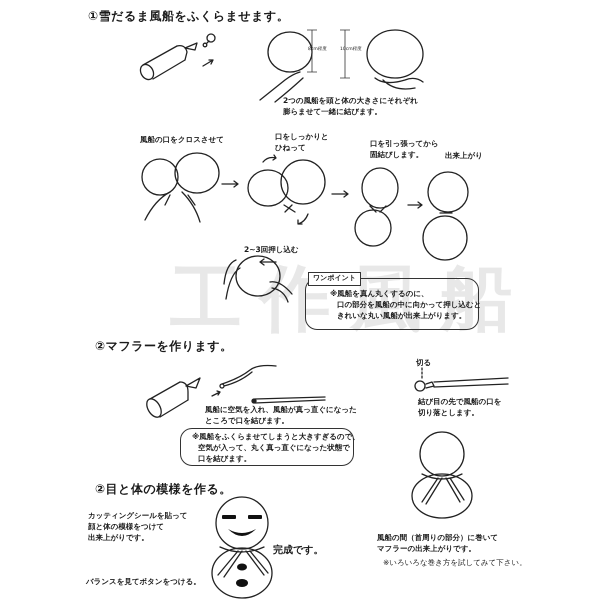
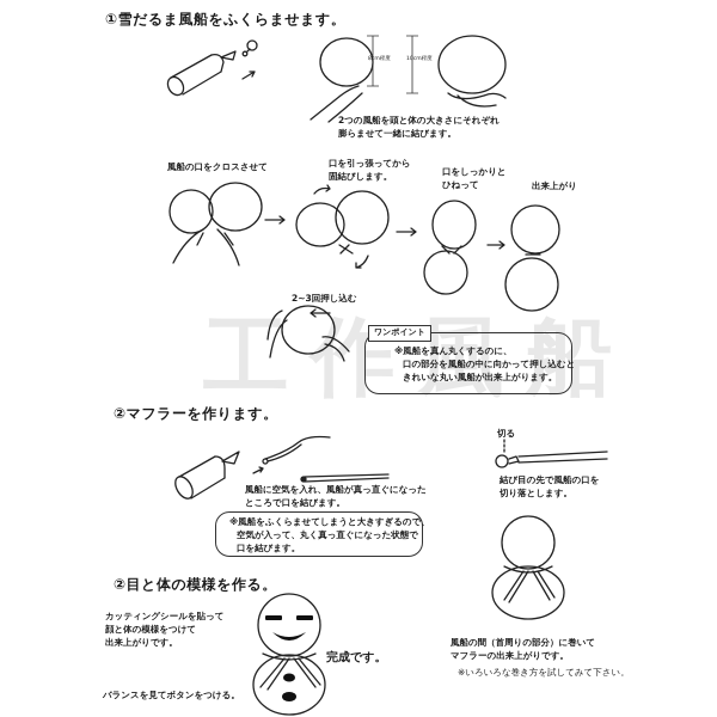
  工作風船
  ①雪だるま風船をふくらませます。
  2つの風船を頭と体の大きさにそれぞれ
  膨らませて一緒に結びます。
  風船の口をクロスさせて
- 口をしっかりと
+ 口を引っ張ってから
- ひねって
+ 固結びします。
- 口を引っ張ってから
+ 口をしっかりと
- 固結びします。
+ ひねって
  出来上がり
  2~3回押し込む
  ワンポイント
  ※風船を真ん丸くするのに、
  口の部分を風船の中に向かって押し込むと
  きれいな丸い風船が出来上がります。
  ②マフラーを作ります。
  風船に空気を入れ、風船が真っ直ぐになった
  ところで口を結びます。
  ※風船をふくらませてしまうと大きすぎるので、
  空気が入って、丸く真っ直ぐになった状態で
  口を結びます。
  切る
  結び目の先で風船の口を
  切り落とします。
  風船の間（首周りの部分）に巻いて
  マフラーの出来上がりです。
  ※いろいろな巻き方を試してみて下さい。
  ②目と体の模様を作る。
  カッティングシールを貼って
  顔と体の模様をつけて
  出来上がりです。
  完成です。
  バランスを見てボタンをつける。
